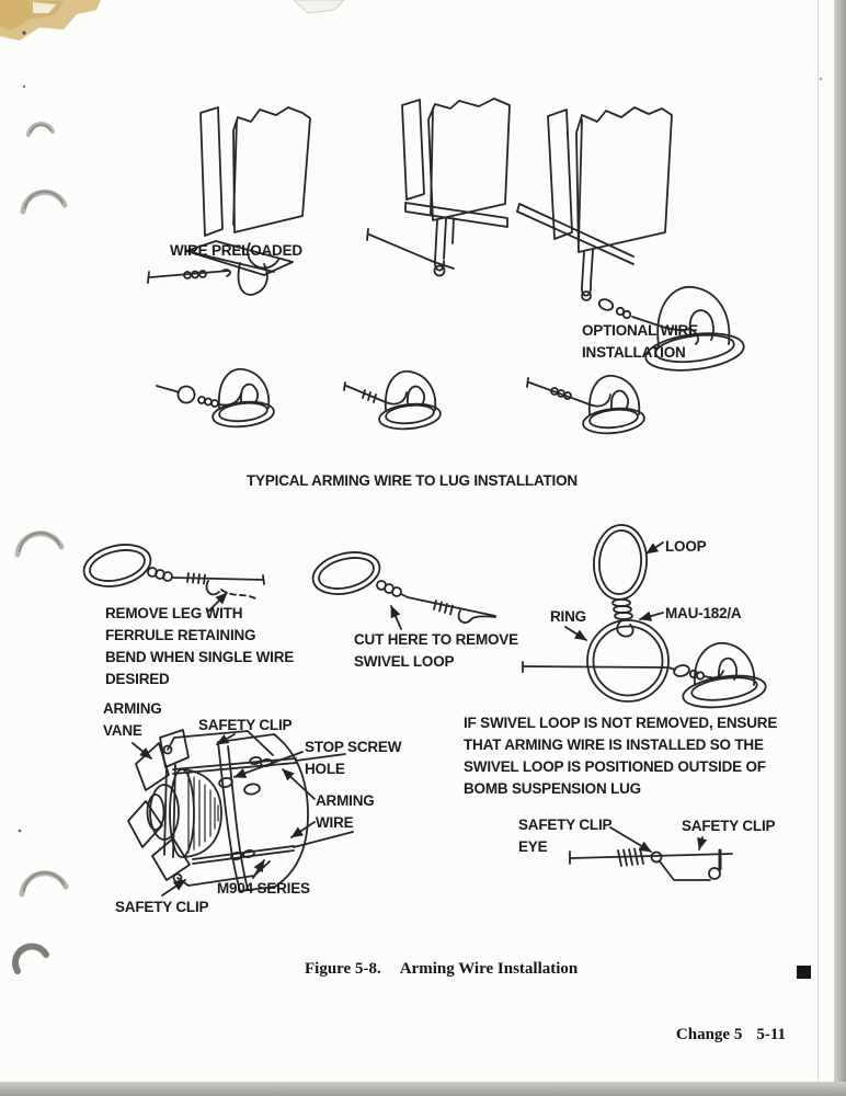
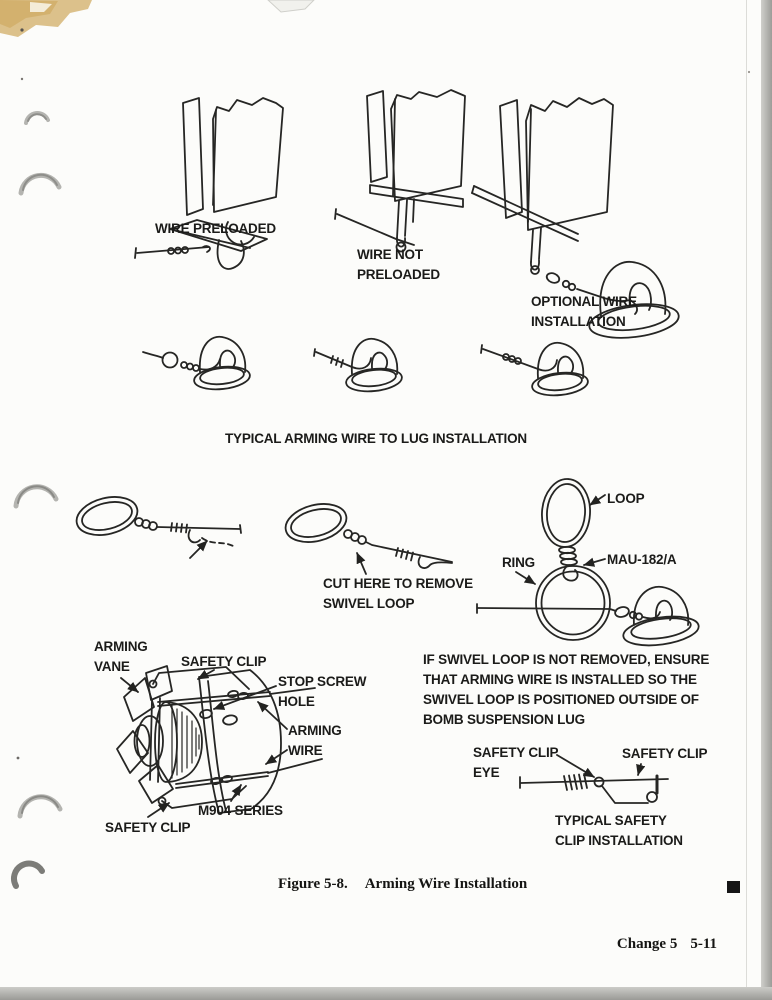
  WIRE PRELOADED
+ WIRE NOT
+ PRELOADED
  OPTIONAL WIRE
  INSTALLATION
  TYPICAL ARMING WIRE TO LUG INSTALLATION
- REMOVE LEG WITH
- FERRULE RETAINING
- BEND WHEN SINGLE WIRE
- DESIRED
  CUT HERE TO REMOVE
  SWIVEL LOOP
  LOOP
  RING
  MAU-182/A
  ARMING
  VANE
  SAFETY CLIP
  STOP SCREW
  HOLE
  ARMING
  WIRE
  M904 SERIES
  SAFETY CLIP
  IF SWIVEL LOOP IS NOT REMOVED, ENSURE
  THAT ARMING WIRE IS INSTALLED SO THE
  SWIVEL LOOP IS POSITIONED OUTSIDE OF
  BOMB SUSPENSION LUG
  SAFETY CLIP
  EYE
  SAFETY CLIP
+ TYPICAL SAFETY
+ CLIP INSTALLATION
  Figure 5-8.
  Arming Wire Installation
  Change 5
  5-11
